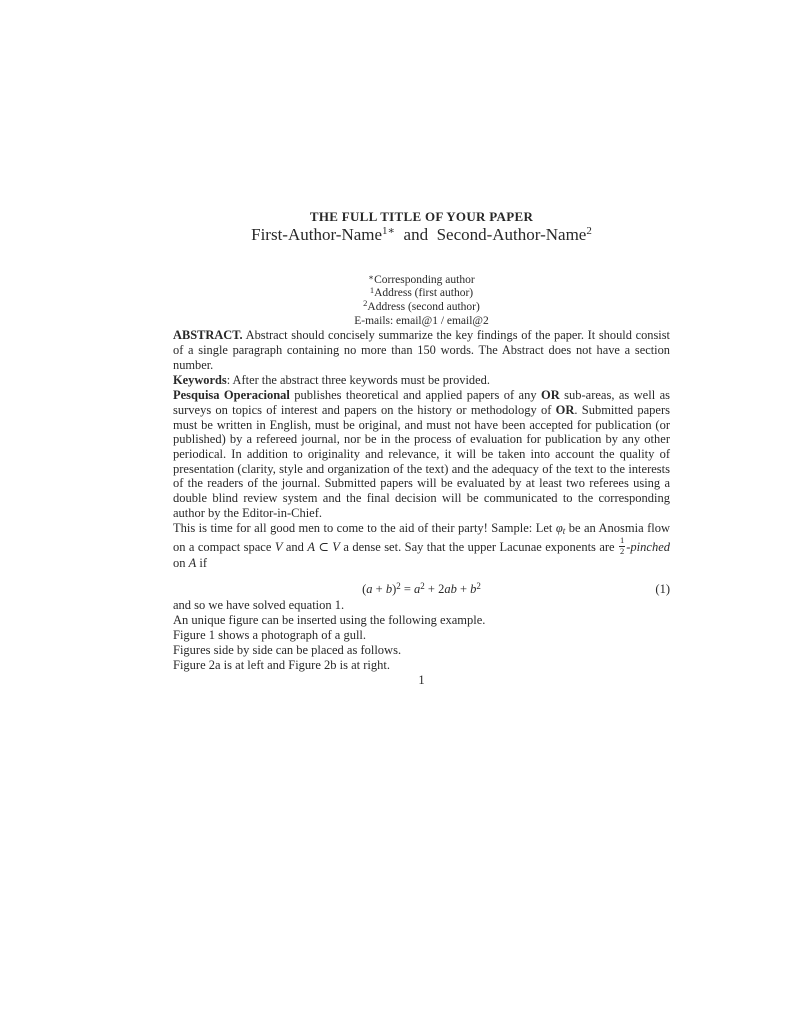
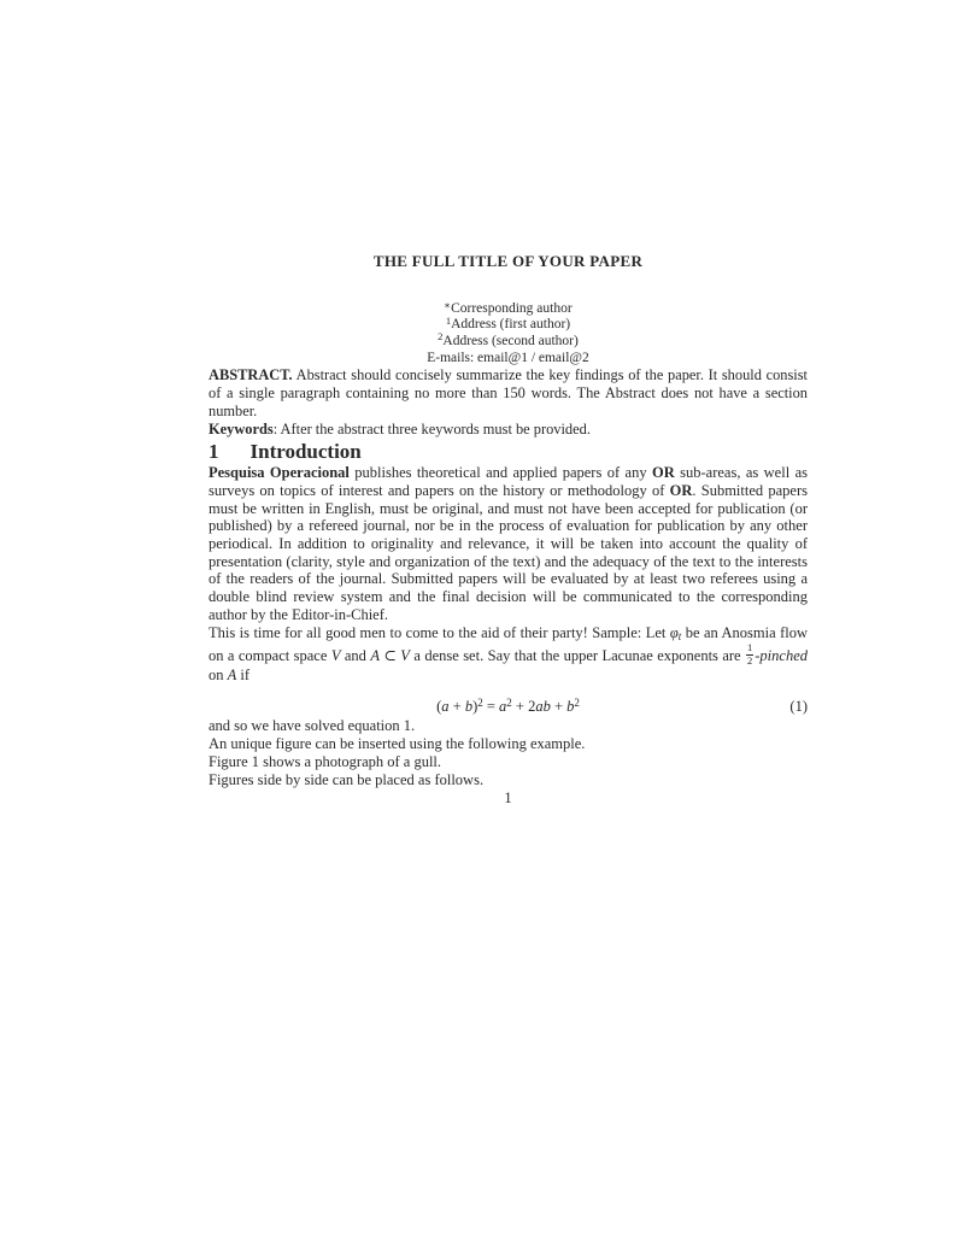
  THE FULL TITLE OF YOUR PAPER
- First-Author-Name1∗ and Second-Author-Name2
  ∗Corresponding author
  1Address (first author)
  2Address (second author)
  E-mails: email@1 / email@2
  ABSTRACT. Abstract should concisely summarize the key findings of the paper. It should consist of a single paragraph containing no more than 150 words. The Abstract does not have a section number.
  Keywords: After the abstract three keywords must be provided.
+ 1 Introduction
  Pesquisa Operacional publishes theoretical and applied papers of any OR sub-areas, as well as surveys on topics of interest and papers on the history or methodology of OR. Submitted papers must be written in English, must be original, and must not have been accepted for publication (or published) by a refereed journal, nor be in the process of evaluation for publication by any other periodical. In addition to originality and relevance, it will be taken into account the quality of presentation (clarity, style and organization of the text) and the adequacy of the text to the interests of the readers of the journal. Submitted papers will be evaluated by at least two referees using a double blind review system and the final decision will be communicated to the corresponding author by the Editor-in-Chief.
  This is time for all good men to come to the aid of their party! Sample: Let φt be an Anosmia flow on a compact space V and A ⊂ V a dense set. Say that the upper Lacunae exponents are
  1
  2
  -pinched on A if
  (a + b)2 = a2 + 2ab + b2
  (1)
  and so we have solved equation 1.
  An unique figure can be inserted using the following example.
  Figure 1 shows a photograph of a gull.
  Figures side by side can be placed as follows.
- Figure 2a is at left and Figure 2b is at right.
  1
